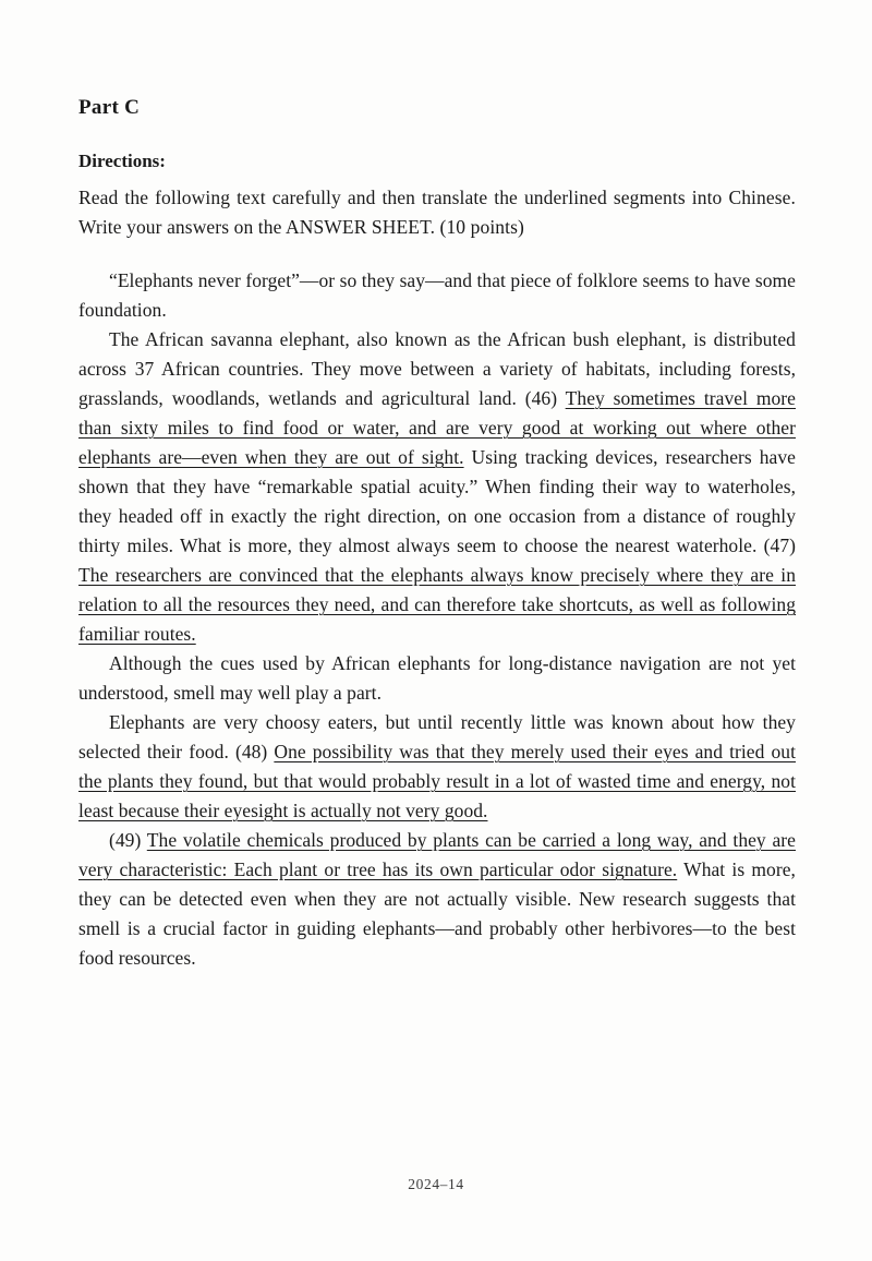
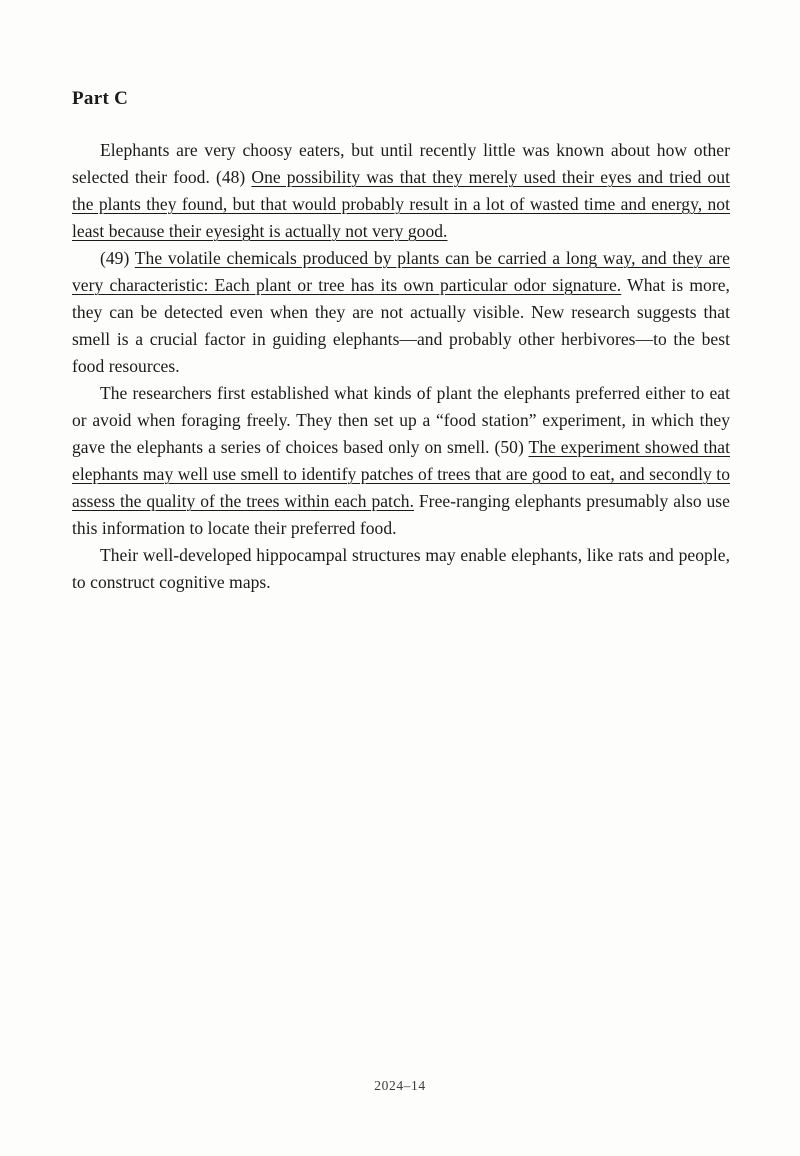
  Part C
- Directions:
- Read the following text carefully and then translate the underlined segments into Chinese. Write your answers on the ANSWER SHEET. (10 points)
- “Elephants never forget”—or so they say—and that piece of folklore seems to have some foundation.
- The African savanna elephant, also known as the African bush elephant, is distributed across 37 African countries. They move between a variety of habitats, including forests, grasslands, woodlands, wetlands and agricultural land. (46) They sometimes travel more than sixty miles to find food or water, and are very good at working out where other elephants are—even when they are out of sight. Using tracking devices, researchers have shown that they have “remarkable spatial acuity.” When finding their way to waterholes, they headed off in exactly the right direction, on one occasion from a distance of roughly thirty miles. What is more, they almost always seem to choose the nearest waterhole. (47) The researchers are convinced that the elephants always know precisely where they are in relation to all the resources they need, and can therefore take shortcuts, as well as following familiar routes.
- Although the cues used by African elephants for long-distance navigation are not yet understood, smell may well play a part.
- Elephants are very choosy eaters, but until recently little was known about how they selected their food. (48) One possibility was that they merely used their eyes and tried out the plants they found, but that would probably result in a lot of wasted time and energy, not least because their eyesight is actually not very good.
+ Elephants are very choosy eaters, but until recently little was known about how other selected their food. (48) One possibility was that they merely used their eyes and tried out the plants they found, but that would probably result in a lot of wasted time and energy, not least because their eyesight is actually not very good.
  (49) The volatile chemicals produced by plants can be carried a long way, and they are very characteristic: Each plant or tree has its own particular odor signature. What is more, they can be detected even when they are not actually visible. New research suggests that smell is a crucial factor in guiding elephants—and probably other herbivores—to the best food resources.
+ The researchers first established what kinds of plant the elephants preferred either to eat or avoid when foraging freely. They then set up a “food station” experiment, in which they gave the elephants a series of choices based only on smell. (50) The experiment showed that elephants may well use smell to identify patches of trees that are good to eat, and secondly to assess the quality of the trees within each patch. Free-ranging elephants presumably also use this information to locate their preferred food.
+ Their well-developed hippocampal structures may enable elephants, like rats and people, to construct cognitive maps.
  2024–14
